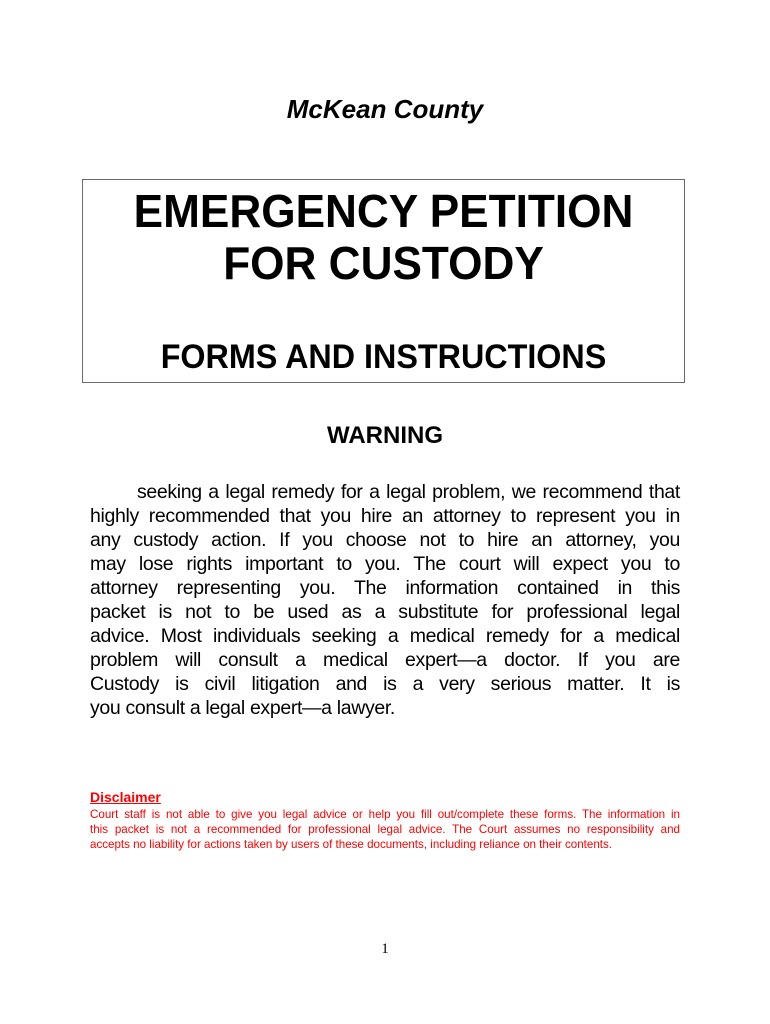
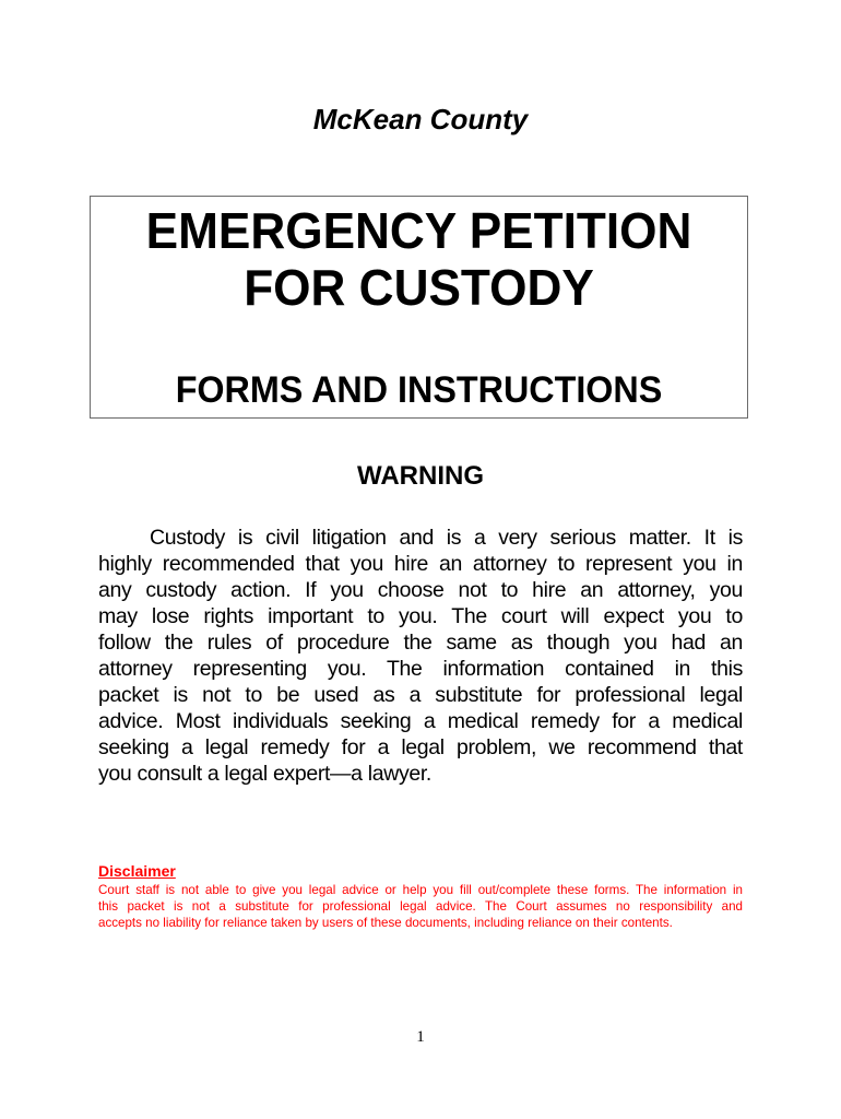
  McKean County
  EMERGENCY PETITION
  FOR CUSTODY
  FORMS AND INSTRUCTIONS
  WARNING
- seeking a legal remedy for a legal problem, we recommend that
+ Custody is civil litigation and is a very serious matter. It is
  highly recommended that you hire an attorney to represent you in
  any custody action. If you choose not to hire an attorney, you
  may lose rights important to you. The court will expect you to
+ follow the rules of procedure the same as though you had an
  attorney representing you. The information contained in this
  packet is not to be used as a substitute for professional legal
  advice. Most individuals seeking a medical remedy for a medical
- problem will consult a medical expert—a doctor. If you are
- Custody is civil litigation and is a very serious matter. It is
+ seeking a legal remedy for a legal problem, we recommend that
  you consult a legal expert—a lawyer.
  Disclaimer
  Court staff is not able to give you legal advice or help you fill out/complete these forms. The information in
- this packet is not a recommended for professional legal advice. The Court assumes no responsibility and
+ this packet is not a substitute for professional legal advice. The Court assumes no responsibility and
- accepts no liability for actions taken by users of these documents, including reliance on their contents.
+ accepts no liability for reliance taken by users of these documents, including reliance on their contents.
  1
